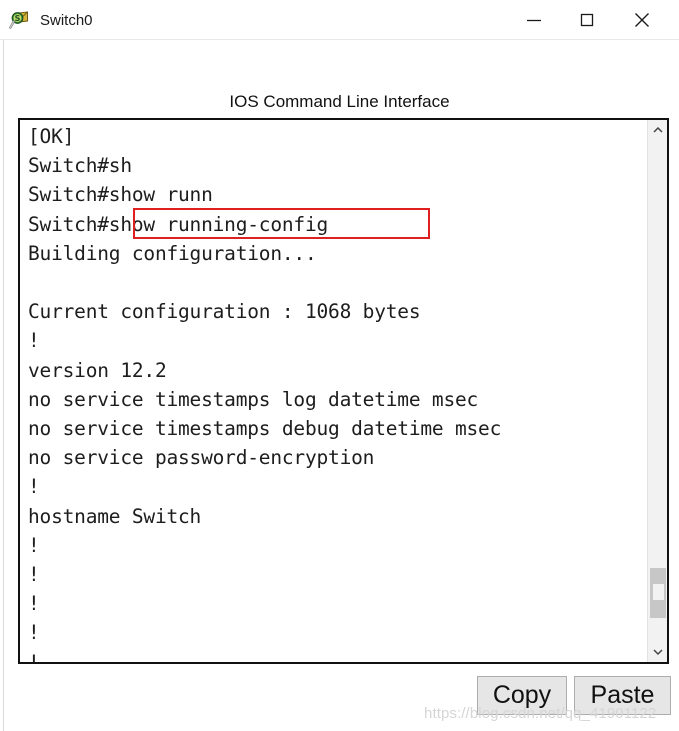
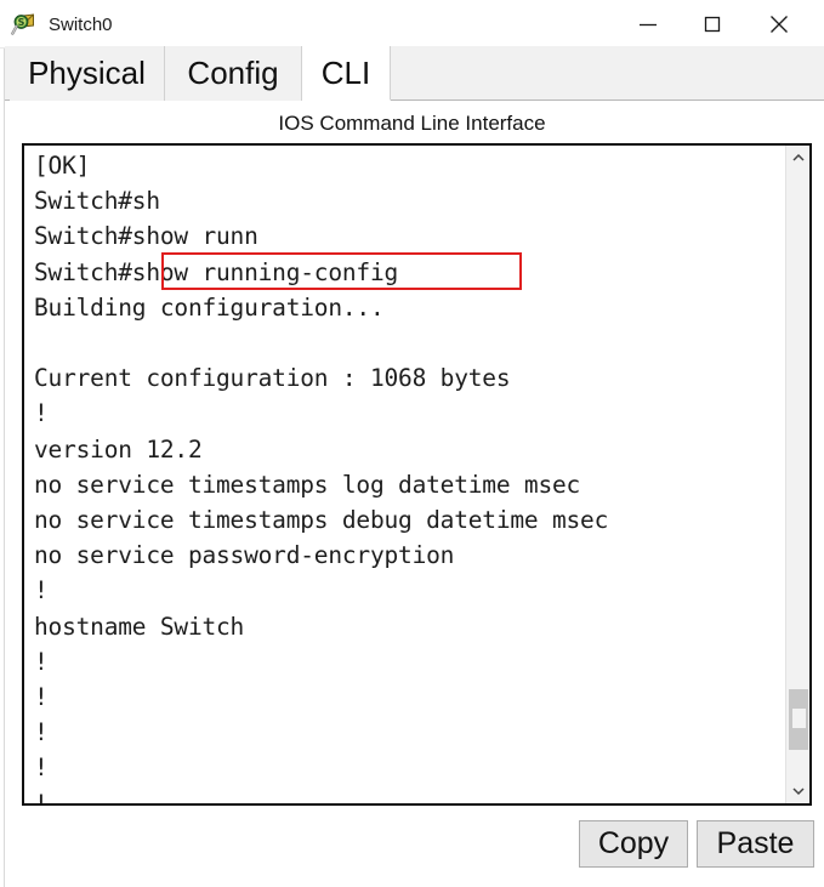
  S
  Switch0
+ Physical
+ Config
+ CLI
  IOS Command Line Interface
  [OK]
  Switch#sh
  Switch#show runn
  Switch#show running-config
  Building configuration...
  Current configuration : 1068 bytes
  !
  version 12.2
  no service timestamps log datetime msec
  no service timestamps debug datetime msec
  no service password-encryption
  !
  hostname Switch
  !
  !
  !
  !
  Copy
  Paste
- https://blog.csdn.net/qq_41901122
